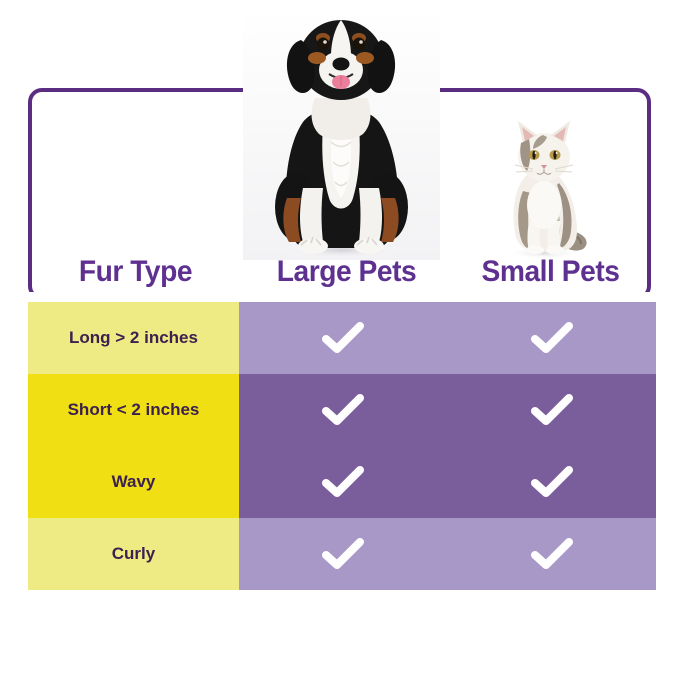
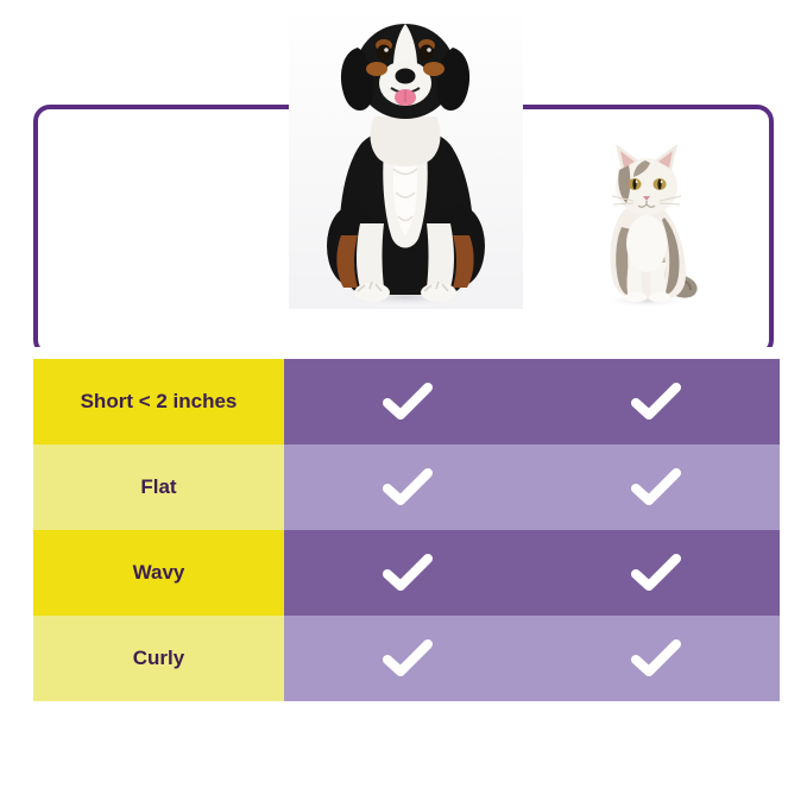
- Fur Type
- Large Pets
- Small Pets
- Long > 2 inches
  Short < 2 inches
+ Flat
  Wavy
  Curly
